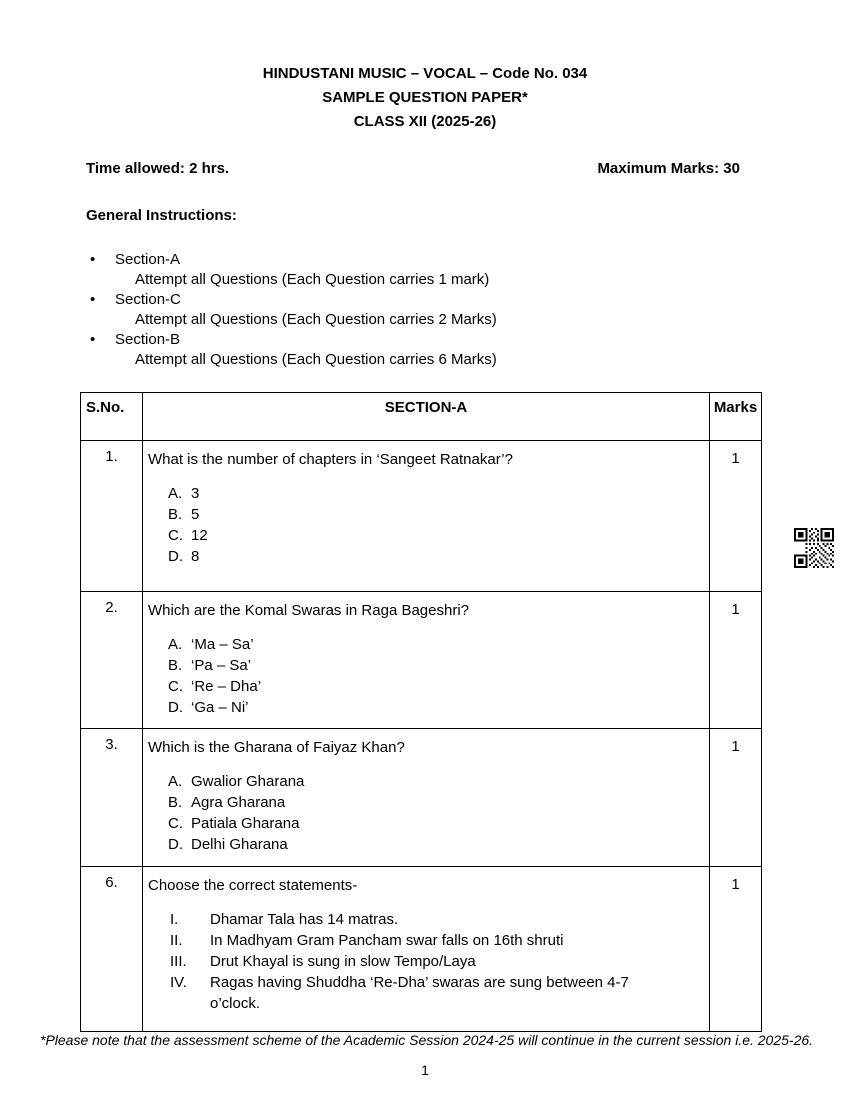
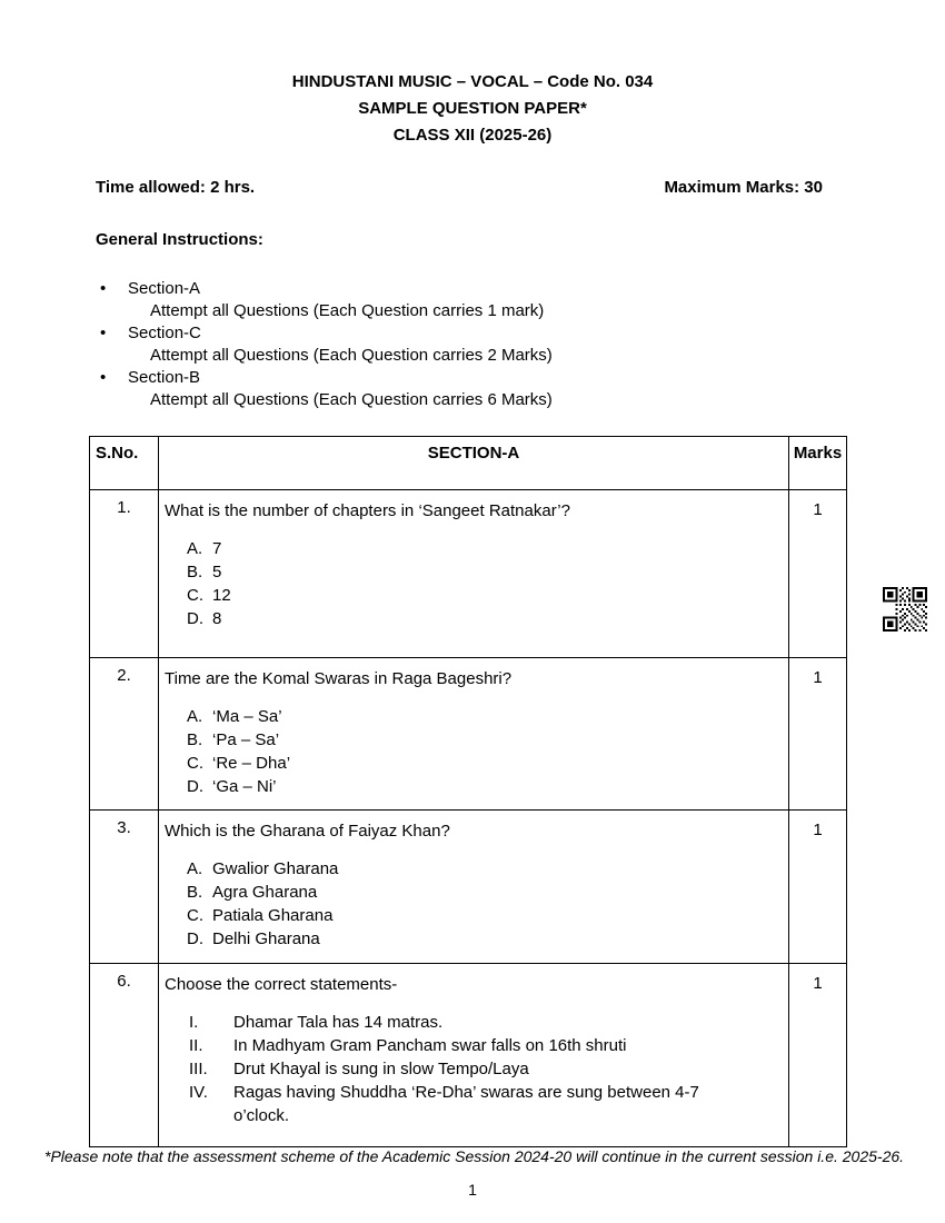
  HINDUSTANI MUSIC – VOCAL – Code No. 034
  SAMPLE QUESTION PAPER*
  CLASS XII (2025-26)
  Time allowed: 2 hrs.
  Maximum Marks: 30
  General Instructions:
  •
  Section-A
  Attempt all Questions (Each Question carries 1 mark)
  •
  Section-C
  Attempt all Questions (Each Question carries 2 Marks)
  •
  Section-B
  Attempt all Questions (Each Question carries 6 Marks)
  S.No.	SECTION-A	Marks
- 1.	What is the number of chapters in ‘Sangeet Ratnakar’? A. 3 B. 5 C. 12 D. 8	1
+ 1.	What is the number of chapters in ‘Sangeet Ratnakar’? A. 7 B. 5 C. 12 D. 8	1
- 2.	Which are the Komal Swaras in Raga Bageshri? A. ‘Ma – Sa’ B. ‘Pa – Sa’ C. ‘Re – Dha’ D. ‘Ga – Ni’	1
+ 2.	Time are the Komal Swaras in Raga Bageshri? A. ‘Ma – Sa’ B. ‘Pa – Sa’ C. ‘Re – Dha’ D. ‘Ga – Ni’	1
  3.	Which is the Gharana of Faiyaz Khan? A. Gwalior Gharana B. Agra Gharana C. Patiala Gharana D. Delhi Gharana	1
  6.	Choose the correct statements- I. Dhamar Tala has 14 matras. II. In Madhyam Gram Pancham swar falls on 16th shruti III. Drut Khayal is sung in slow Tempo/Laya IV. Ragas having Shuddha ‘Re-Dha’ swaras are sung between 4-7 o’clock.	1
- *Please note that the assessment scheme of the Academic Session 2024-25 will continue in the current session i.e. 2025-26.
+ *Please note that the assessment scheme of the Academic Session 2024-20 will continue in the current session i.e. 2025-26.
  1
